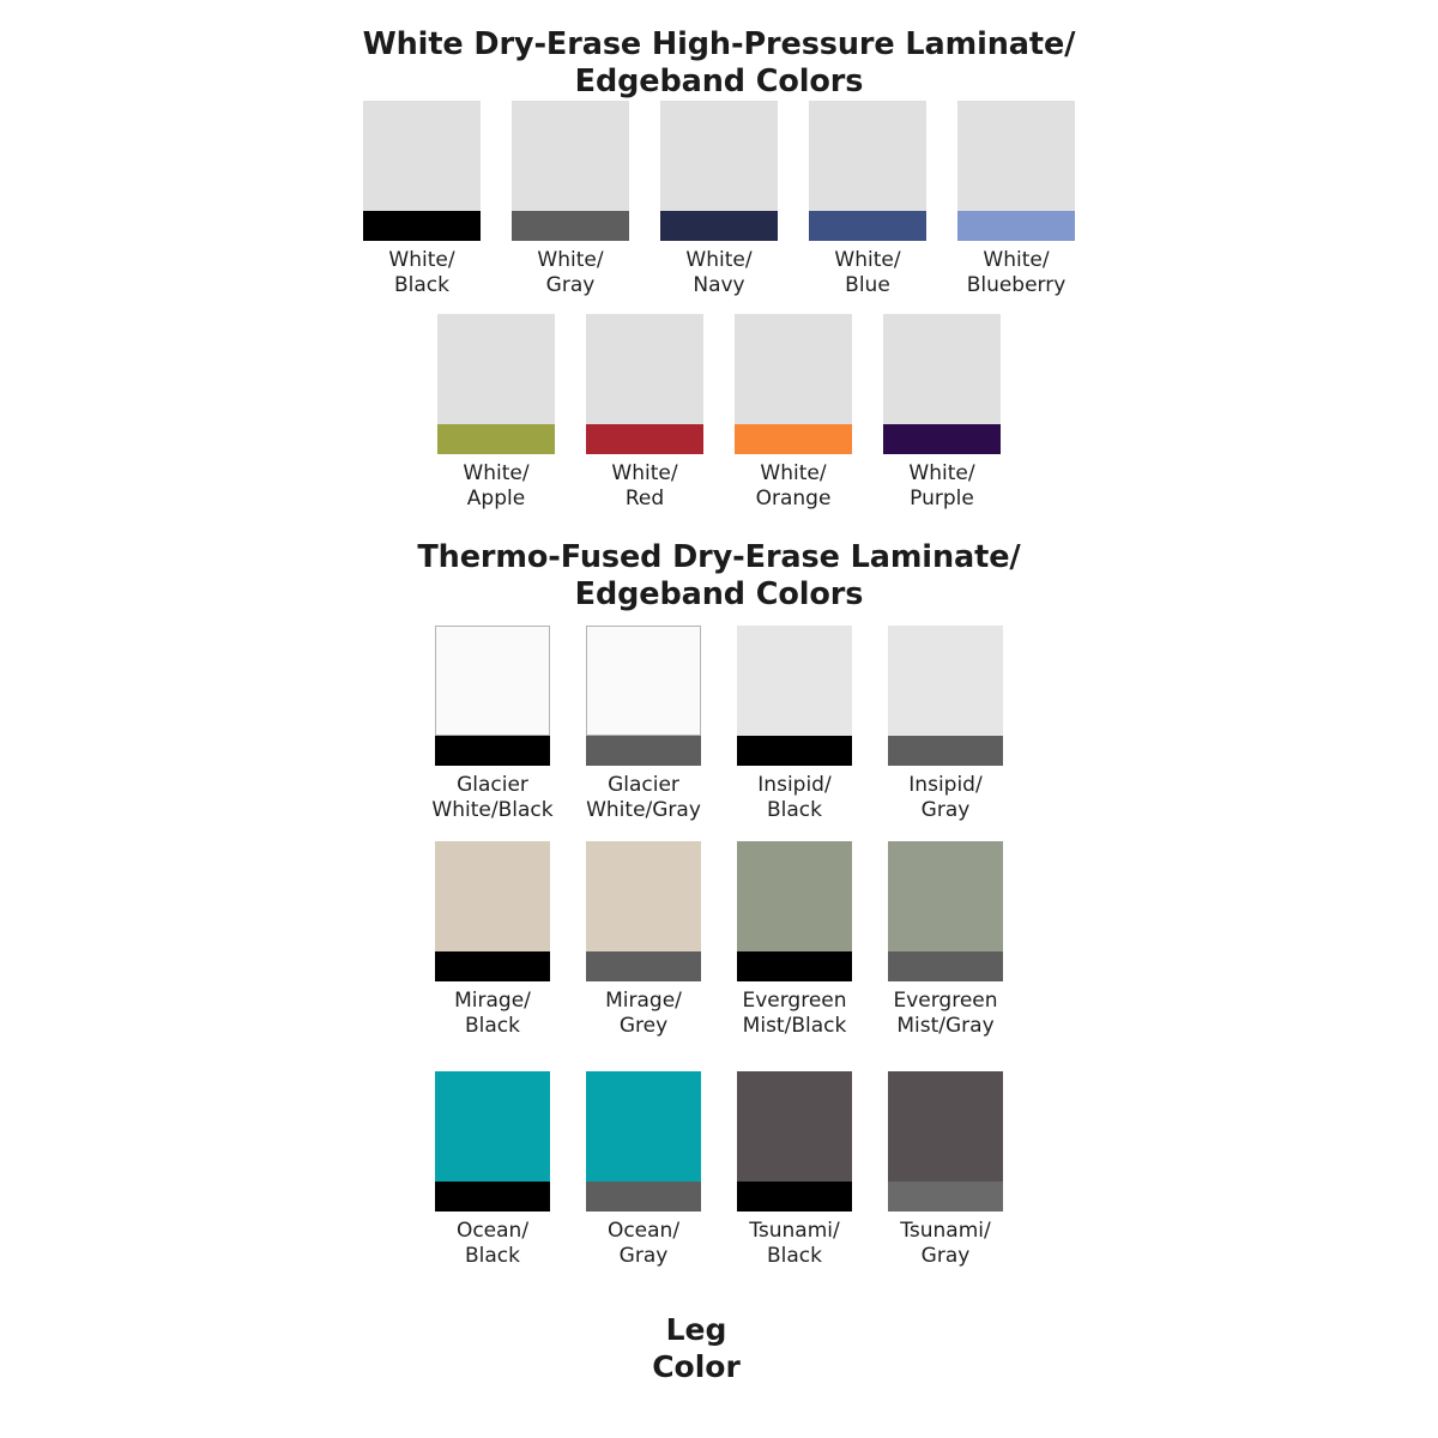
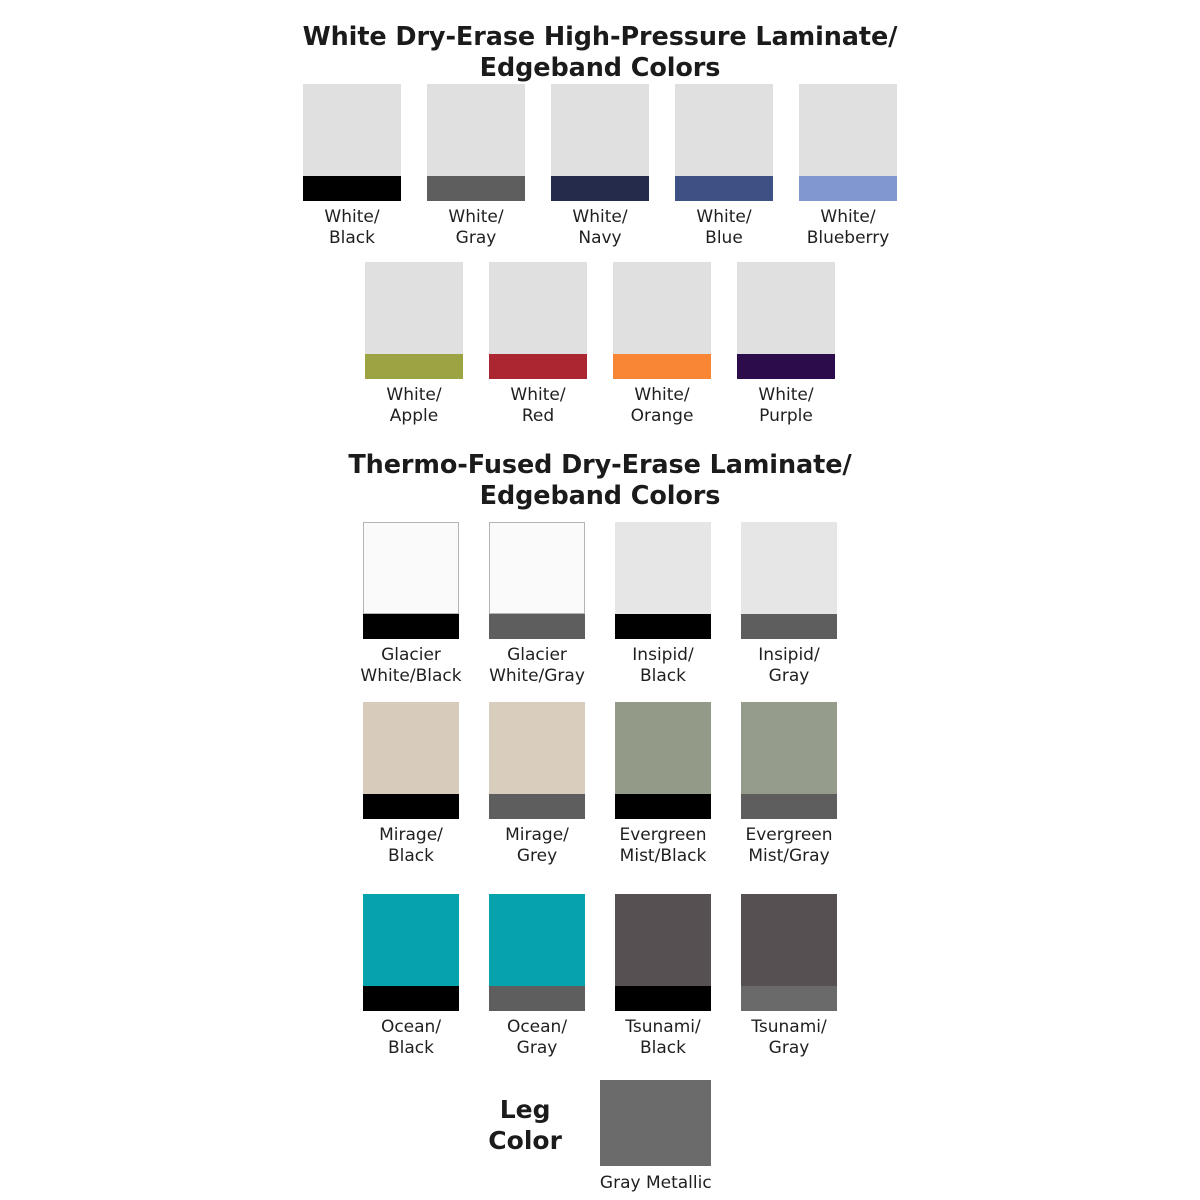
  White Dry-Erase High-Pressure Laminate/
  Edgeband Colors
  White/
  Black
  White/
  Gray
  White/
  Navy
  White/
  Blue
  White/
  Blueberry
  White/
  Apple
  White/
  Red
  White/
  Orange
  White/
  Purple
  Thermo-Fused Dry-Erase Laminate/
  Edgeband Colors
  Glacier
  White/Black
  Glacier
  White/Gray
  Insipid/
  Black
  Insipid/
  Gray
  Mirage/
  Black
  Mirage/
  Grey
  Evergreen
  Mist/Black
  Evergreen
  Mist/Gray
  Ocean/
  Black
  Ocean/
  Gray
  Tsunami/
  Black
  Tsunami/
  Gray
  Leg
  Color
+ Gray Metallic
